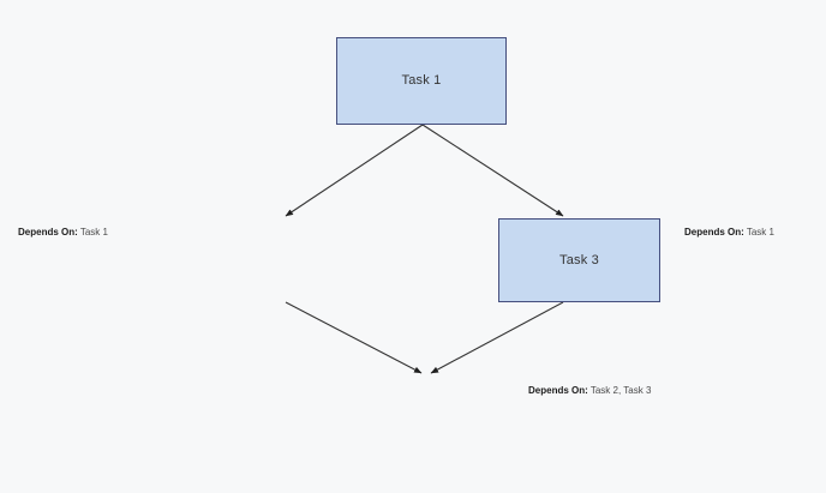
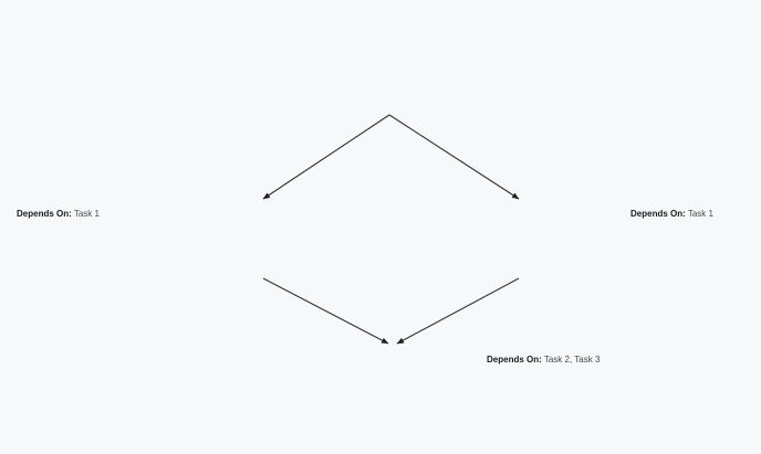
- Task 1
- Task 3
  Depends On: Task 1
  Depends On: Task 1
  Depends On: Task 2, Task 3
